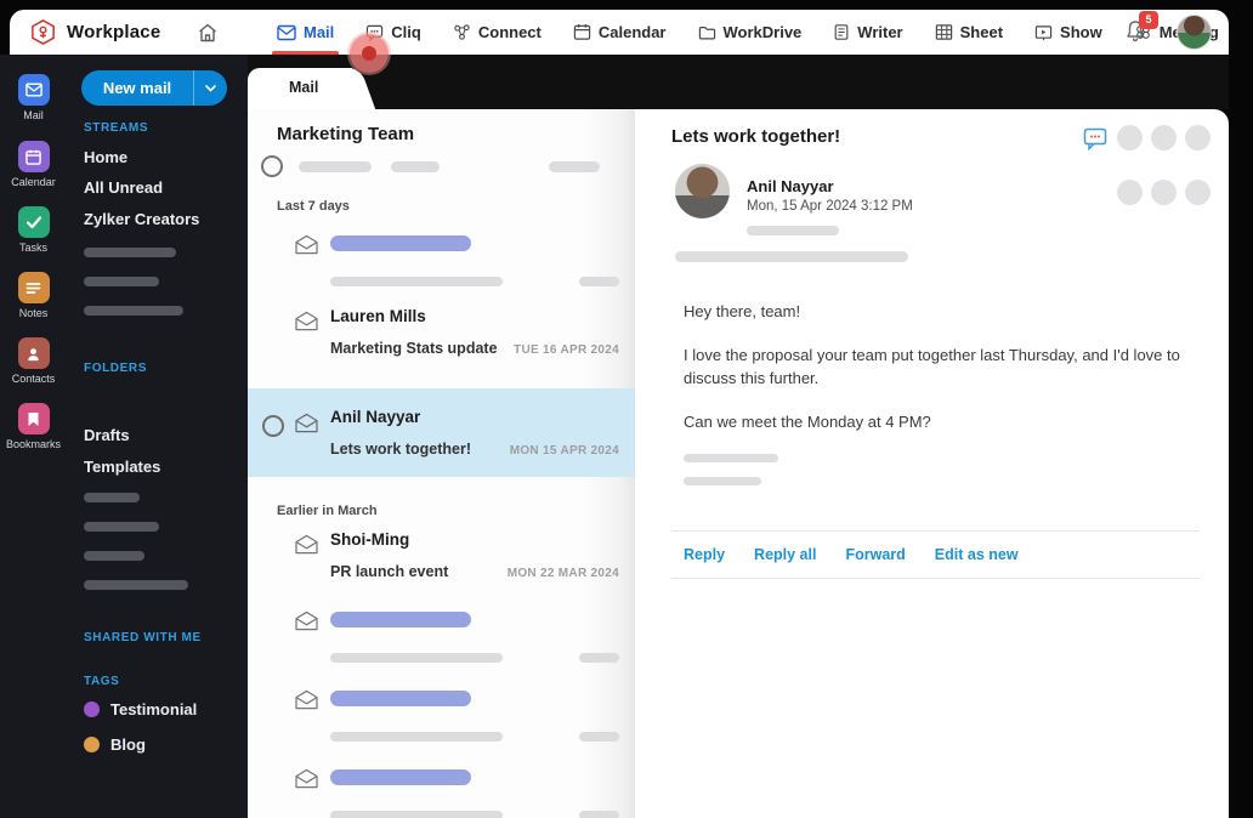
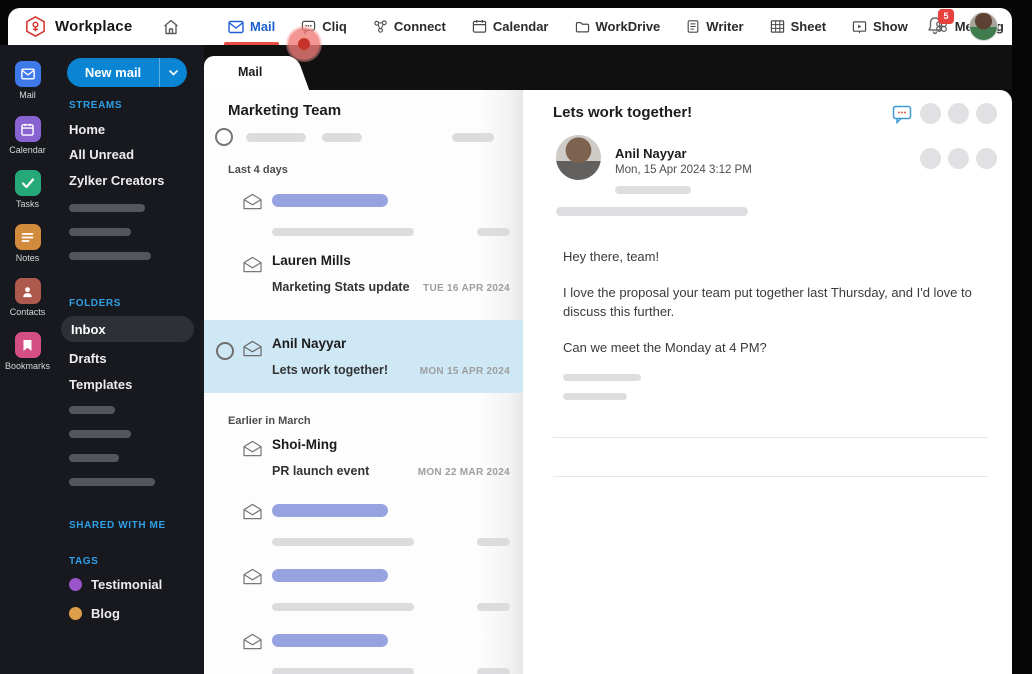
  Workplace
  Mail
  Cliq
  Connect
  Calendar
  WorkDrive
  Writer
  Sheet
  Show
  5
  Mail
  Calendar
  Tasks
  Notes
  Contacts
  Bookmarks
  New mail
  STREAMS
  Home
  All Unread
  Zylker Creators
  FOLDERS
+ Inbox
  Drafts
  Templates
  SHARED WITH ME
  TAGS
  Testimonial
  Blog
  Mail
  Marketing Team
- Last 7 days
+ Last 4 days
  Lauren Mills
  Marketing Stats update
  TUE 16 APR 2024
  Anil Nayyar
  Lets work together!
  MON 15 APR 2024
  Earlier in March
  Shoi-Ming
  PR launch event
  MON 22 MAR 2024
  Lets work together!
  Anil Nayyar
  Mon, 15 Apr 2024 3:12 PM
  Hey there, team!
  I love the proposal your team put together last Thursday, and I'd love to discuss this further.
  Can we meet the Monday at 4 PM?
- Reply
- Reply all
- Forward
- Edit as new
